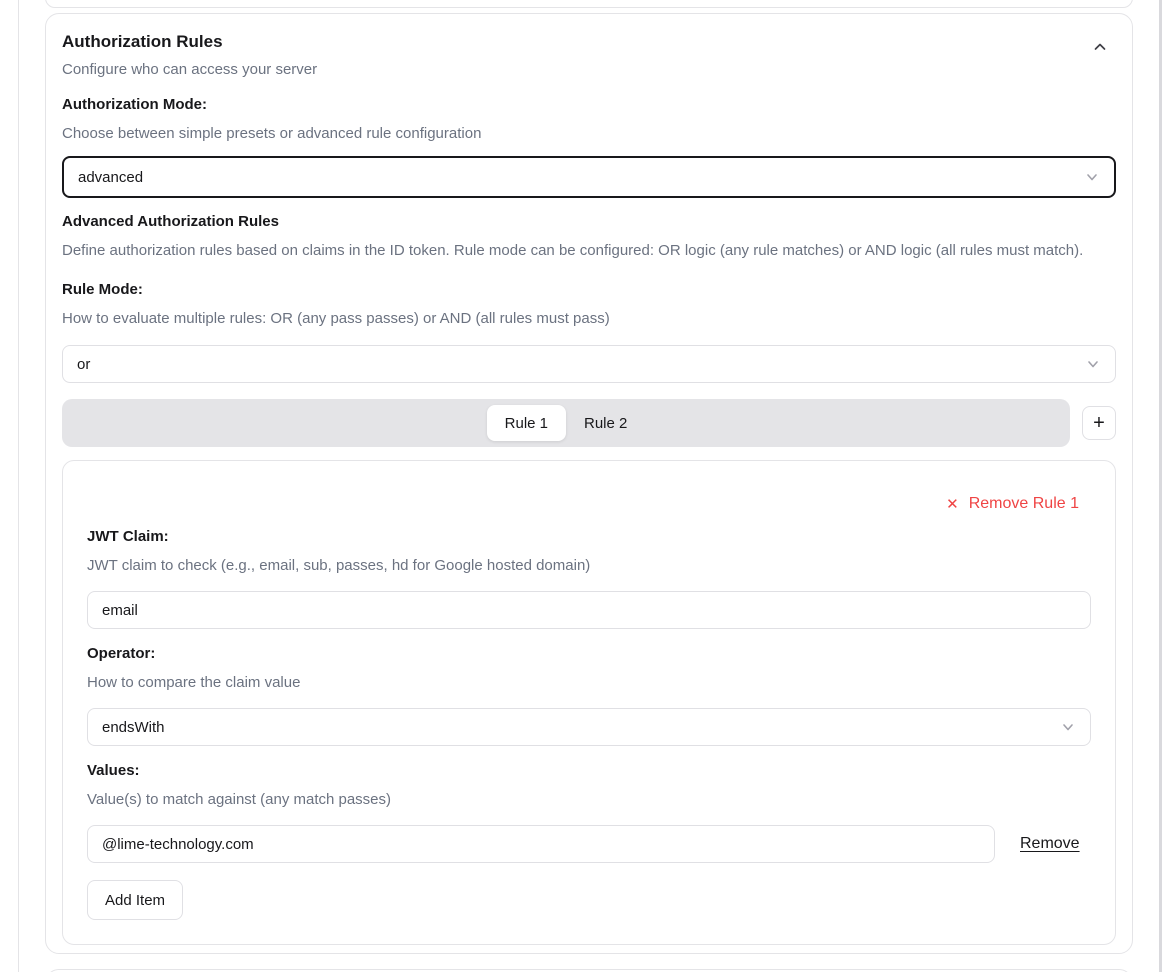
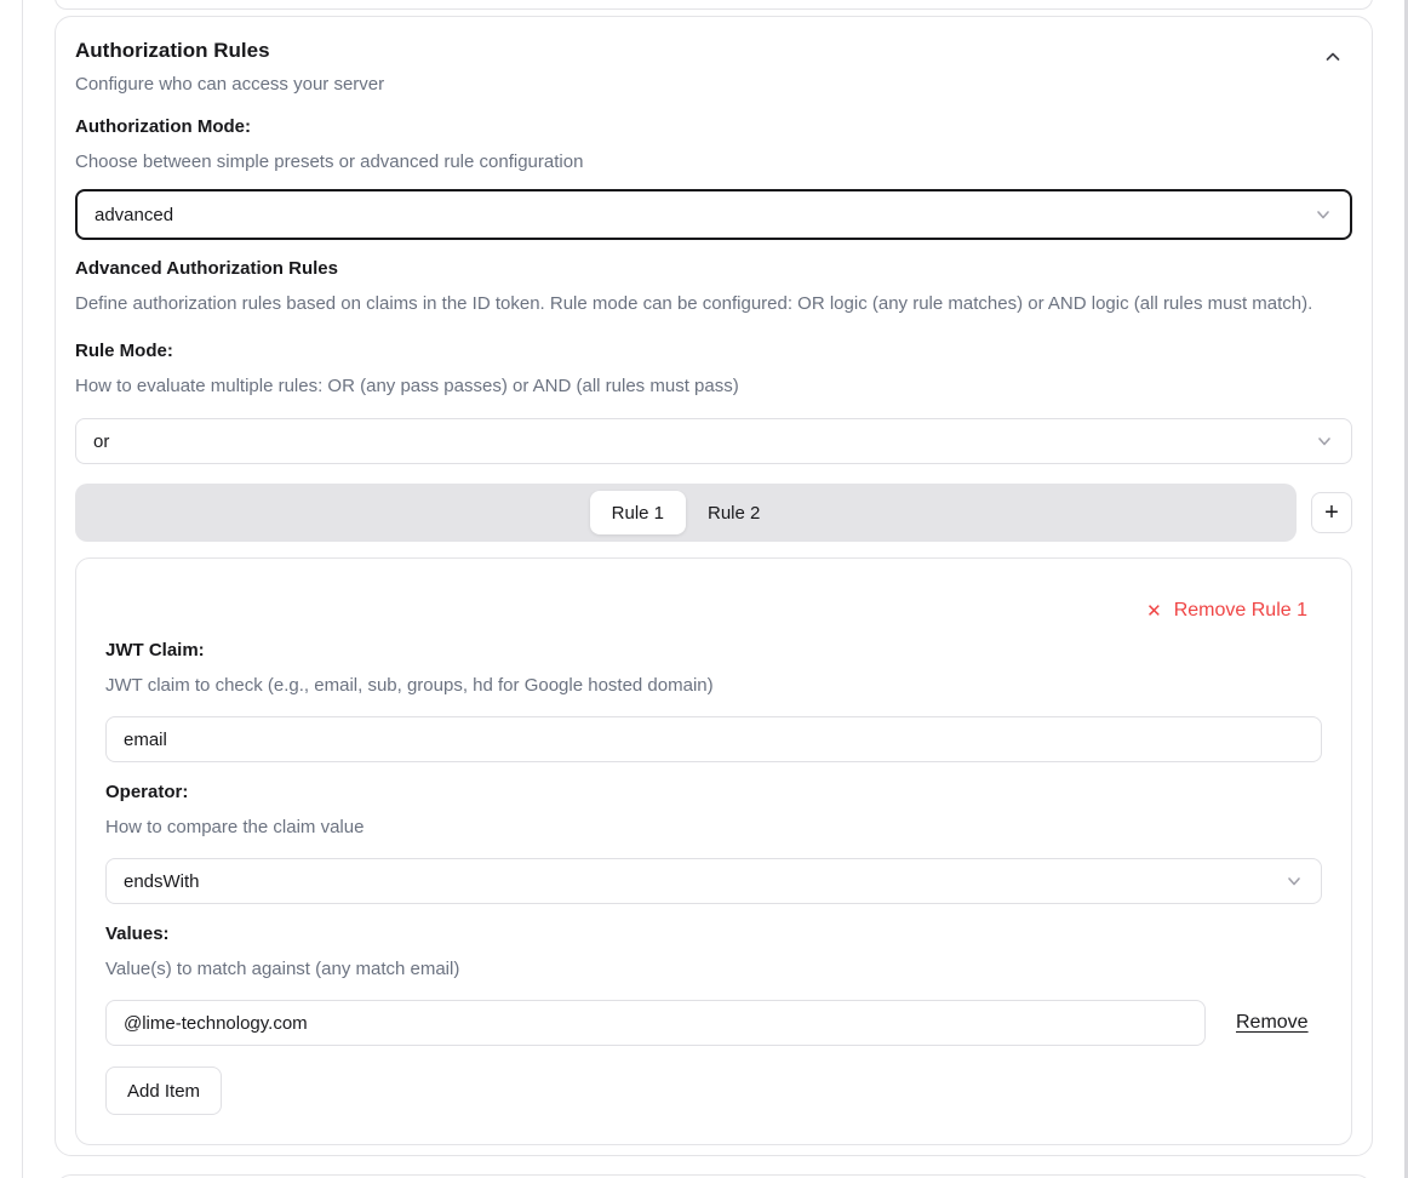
  Authorization Rules
  Configure who can access your server
  Authorization Mode:
  Choose between simple presets or advanced rule configuration
  advanced
  Advanced Authorization Rules
  Define authorization rules based on claims in the ID token. Rule mode can be configured: OR logic (any rule matches) or AND logic (all rules must match).
  Rule Mode:
  How to evaluate multiple rules: OR (any pass passes) or AND (all rules must pass)
  or
  Rule 1
  Rule 2
  +
  ✕
  Remove Rule 1
  JWT Claim:
- JWT claim to check (e.g., email, sub, passes, hd for Google hosted domain)
+ JWT claim to check (e.g., email, sub, groups, hd for Google hosted domain)
  email
  Operator:
  How to compare the claim value
  endsWith
  Values:
- Value(s) to match against (any match passes)
+ Value(s) to match against (any match email)
  @lime-technology.com
  Remove
  Add Item
